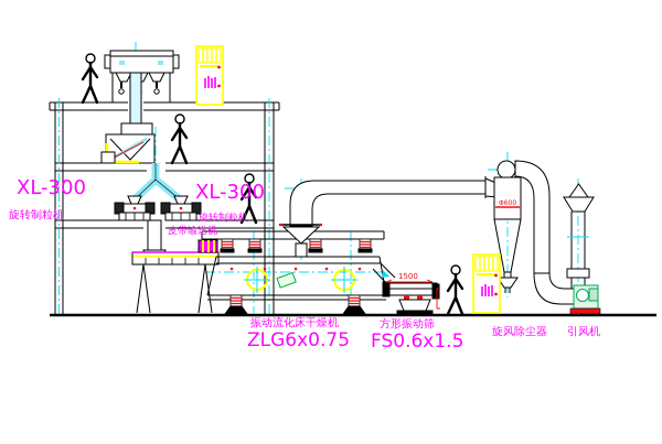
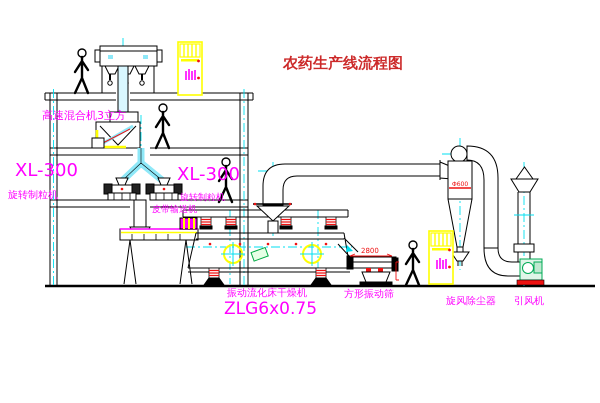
+ 农药生产线流程图
+ 高速混合机3立方
  XL-300
  旋转制粒机
  XL-300
  旋转制粒机
  皮带输送机
  振动流化床干燥机
  ZLG6x0.75
  方形振动筛
- FS0.6x1.5
  旋风除尘器
  引风机
- 1500
+ 2800
